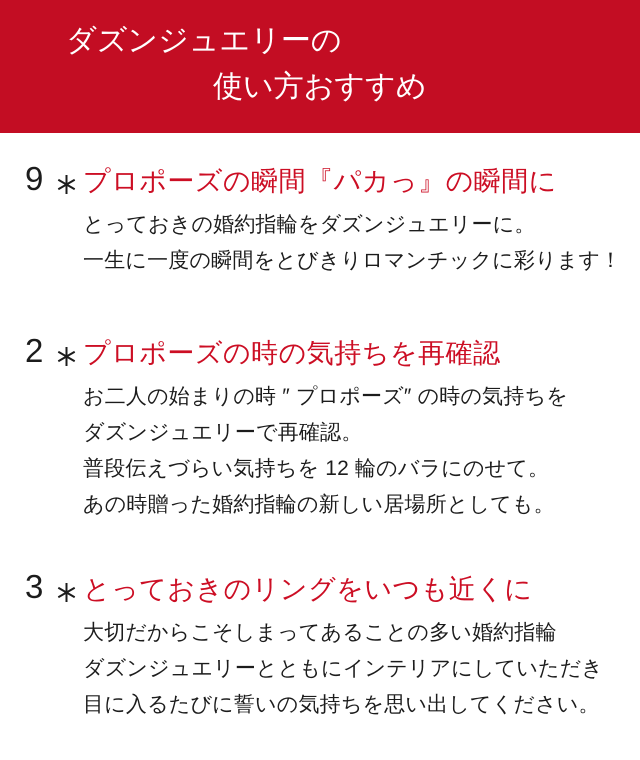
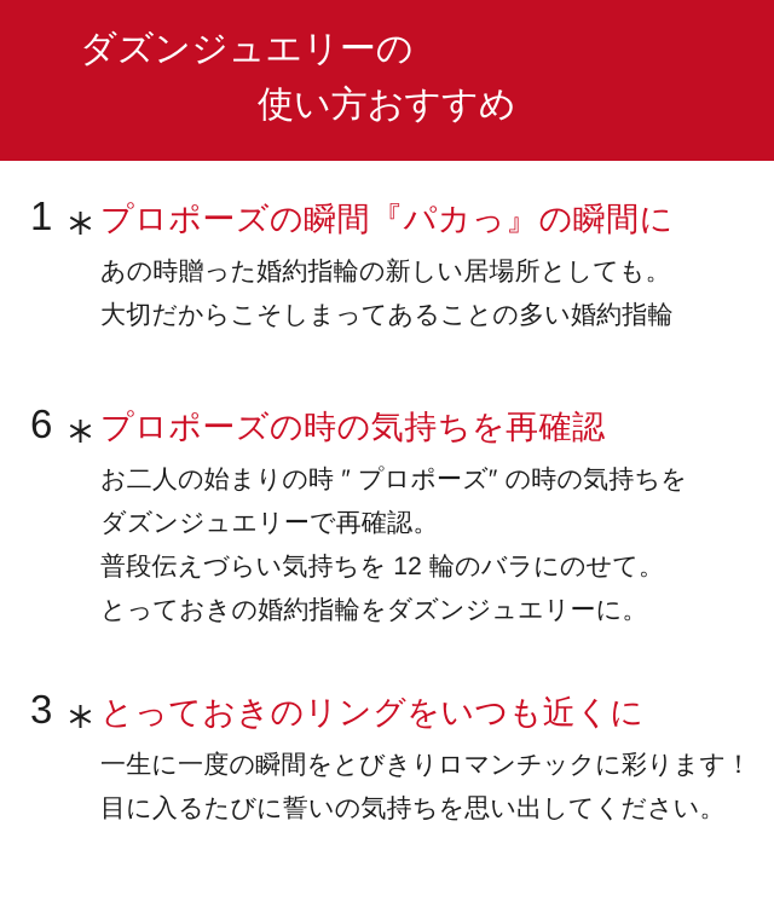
  ダズンジュエリーの
  使い方おすすめ
- 9
+ 1
  プロポーズの瞬間『パカっ』の瞬間に
- とっておきの婚約指輪をダズンジュエリーに。
+ あの時贈った婚約指輪の新しい居場所としても。
- 一生に一度の瞬間をとびきりロマンチックに彩ります！
+ 大切だからこそしまってあることの多い婚約指輪
- 2
+ 6
  プロポーズの時の気持ちを再確認
  お二人の始まりの時 ″ プロポーズ″ の時の気持ちを
  ダズンジュエリーで再確認。
  普段伝えづらい気持ちを 12 輪のバラにのせて。
- あの時贈った婚約指輪の新しい居場所としても。
+ とっておきの婚約指輪をダズンジュエリーに。
  3
  とっておきのリングをいつも近くに
- 大切だからこそしまってあることの多い婚約指輪
+ 一生に一度の瞬間をとびきりロマンチックに彩ります！
- ダズンジュエリーとともにインテリアにしていただき
  目に入るたびに誓いの気持ちを思い出してください。
